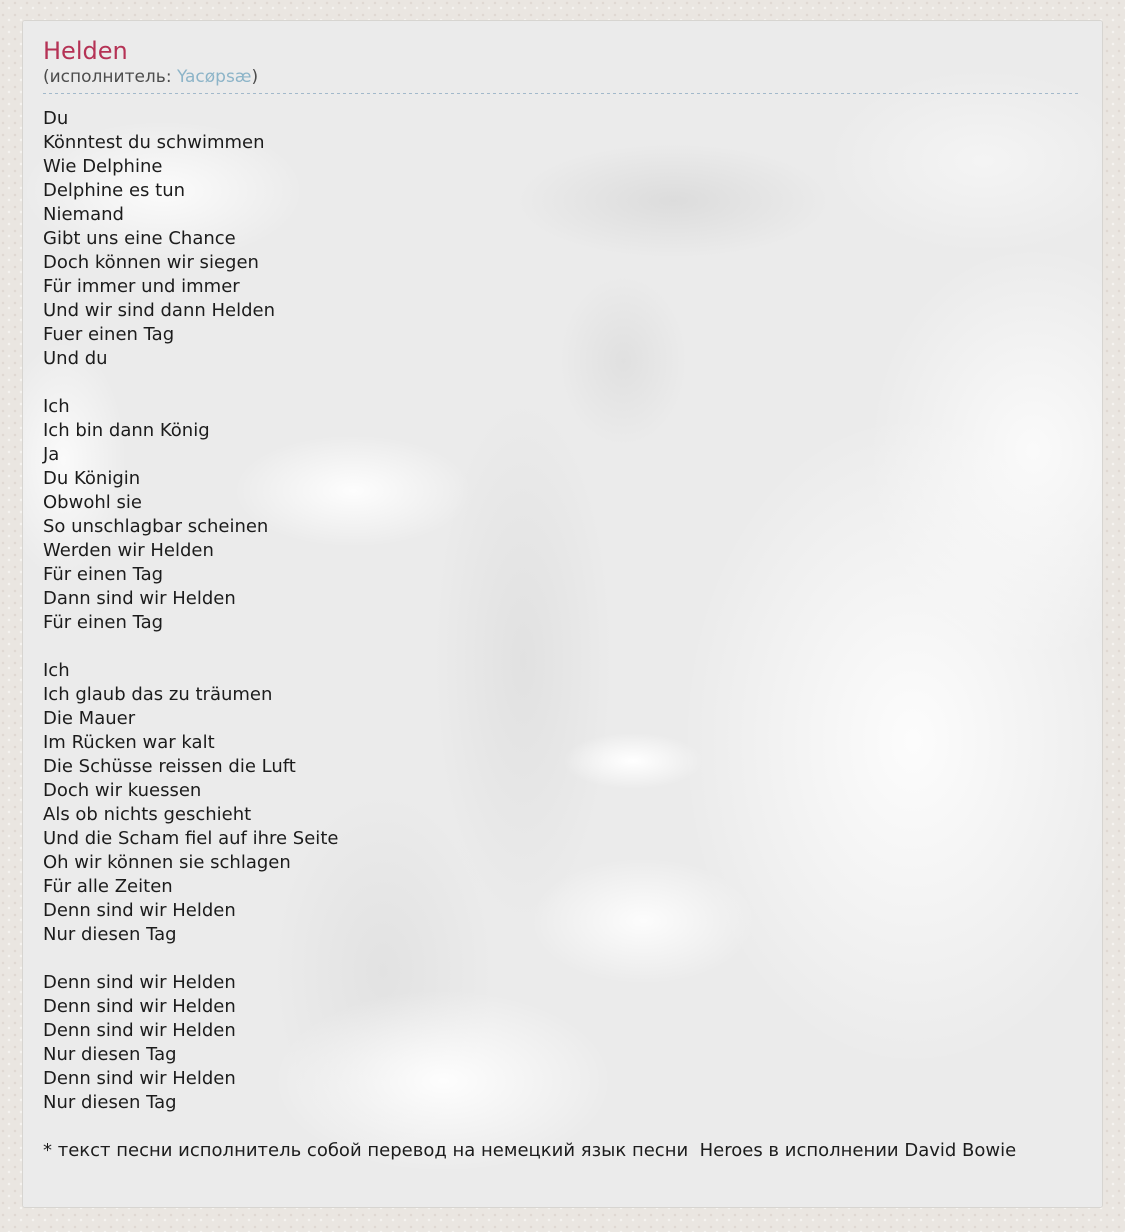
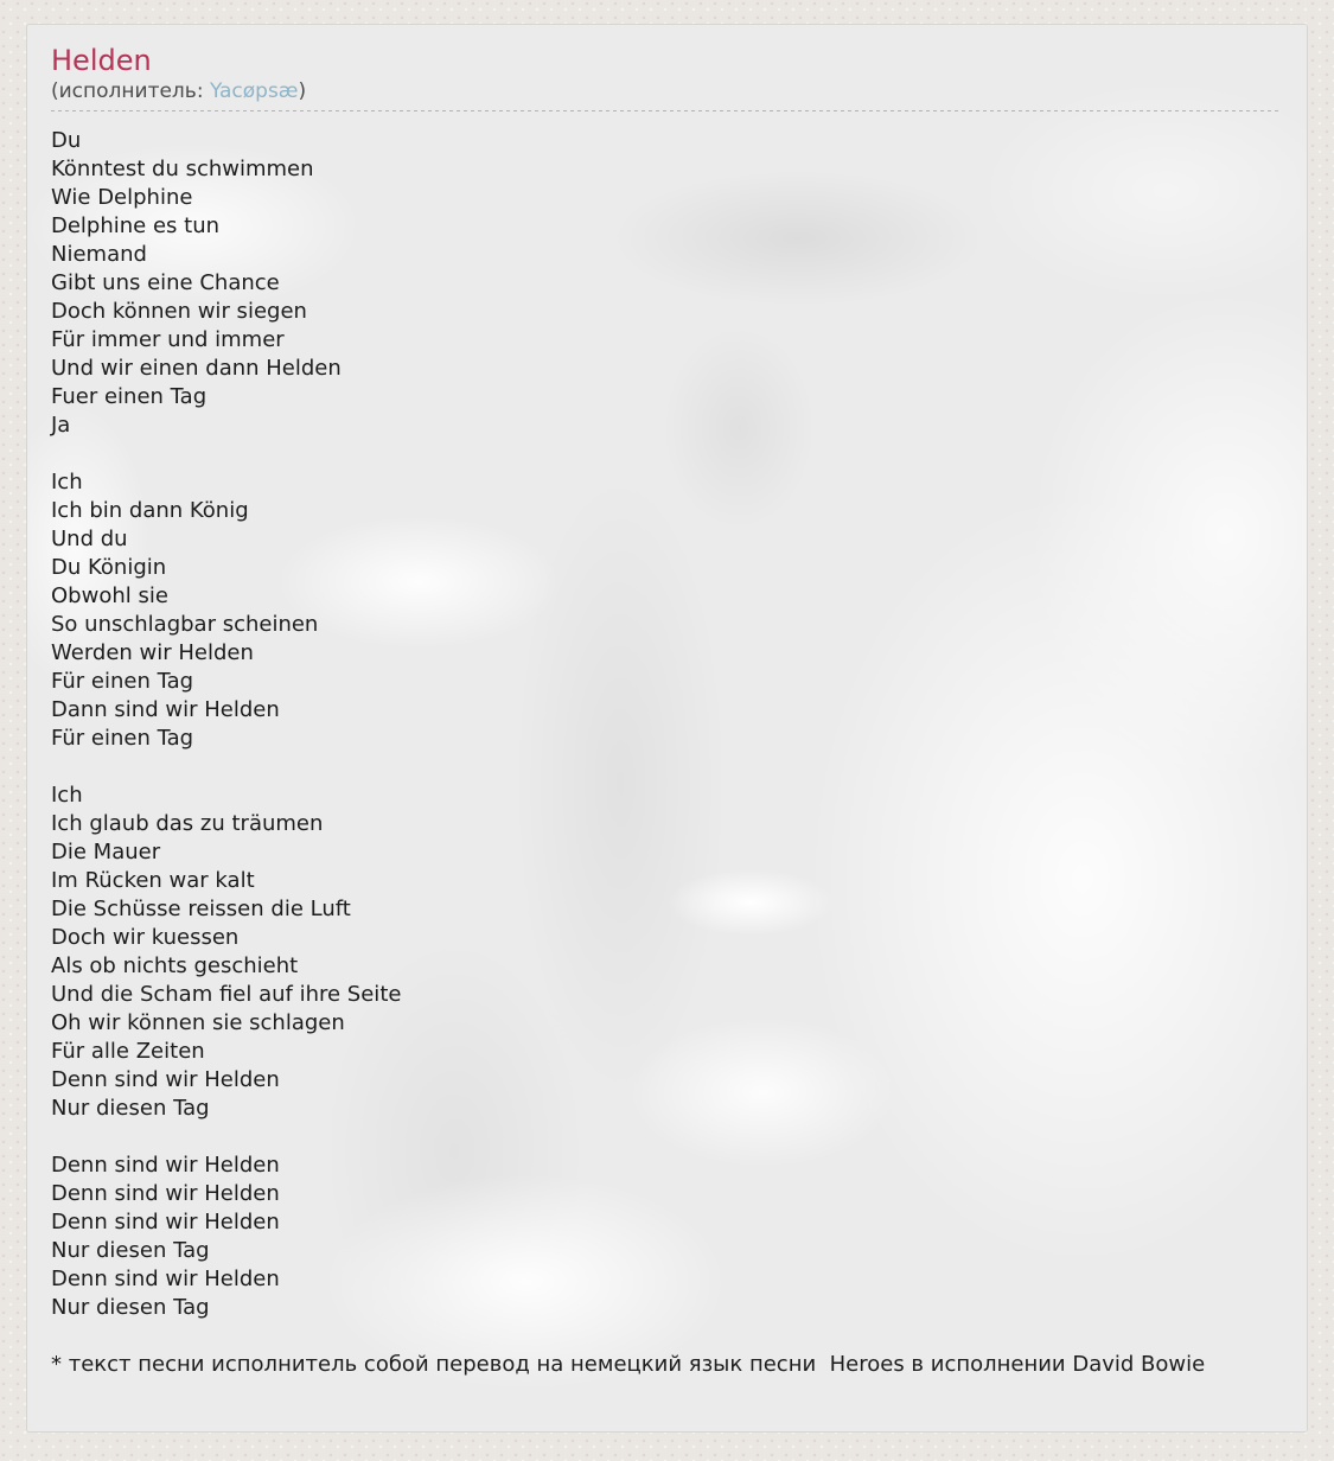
  Helden
  (исполнитель: Yacøpsæ)
  Du
  Könntest du schwimmen
  Wie Delphine
  Delphine es tun
  Niemand
  Gibt uns eine Chance
  Doch können wir siegen
  Für immer und immer
- Und wir sind dann Helden
+ Und wir einen dann Helden
  Fuer einen Tag
- Und du
+ Ja
  Ich
  Ich bin dann König
- Ja
+ Und du
  Du Königin
  Obwohl sie
  So unschlagbar scheinen
  Werden wir Helden
  Für einen Tag
  Dann sind wir Helden
  Für einen Tag
  Ich
  Ich glaub das zu träumen
  Die Mauer
  Im Rücken war kalt
  Die Schüsse reissen die Luft
  Doch wir kuessen
  Als ob nichts geschieht
  Und die Scham fiel auf ihre Seite
  Oh wir können sie schlagen
  Für alle Zeiten
  Denn sind wir Helden
  Nur diesen Tag
  Denn sind wir Helden
  Denn sind wir Helden
  Denn sind wir Helden
  Nur diesen Tag
  Denn sind wir Helden
  Nur diesen Tag
  * текст песни исполнитель собой перевод на немецкий язык песни Heroes в исполнении David Bowie
